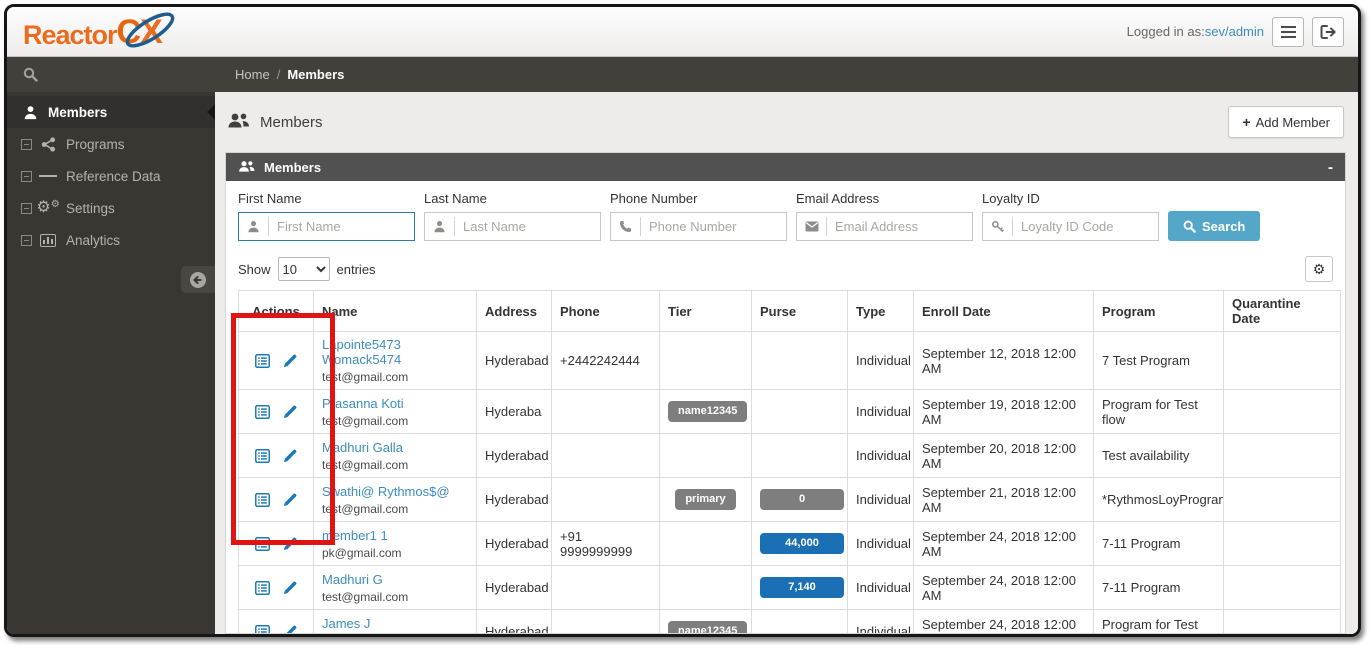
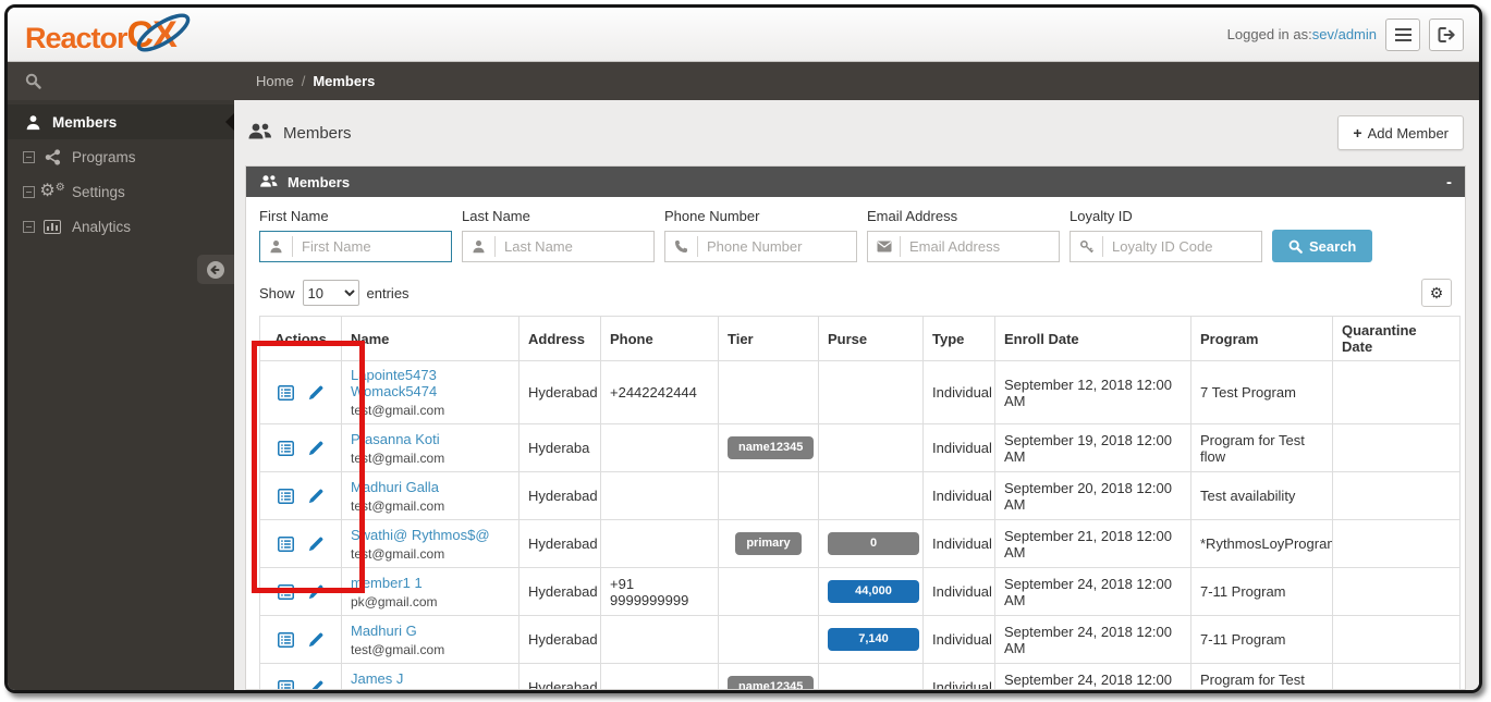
  Reactor
  C
  X
  Logged in as:sev/admin
  Members
  Programs
- Reference Data
  ⚙
  ⚙
  Settings
  Analytics
  Home
  /
  Members
  Members
  +
  Add Member
  Members
  -
  First Name
  First Name
  Last Name
  Last Name
  Phone Number
  Phone Number
  Email Address
  Email Address
  Loyalty ID
  Loyalty ID Code
  Search
  Show
  10
  entries
  ⚙
  Actions	Name	Address	Phone	Tier	Purse	Type	Enroll Date	Program	Quarantine Date
  	Lapointe5473 Womack5474 test@gmail.com	Hyderabad	+2442242444			Individual	September 12, 2018 12:00 AM	7 Test Program
  	Prasanna Koti test@gmail.com	Hyderaba		name12345		Individual	September 19, 2018 12:00 AM	Program for Test flow
  	Madhuri Galla test@gmail.com	Hyderabad				Individual	September 20, 2018 12:00 AM	Test availability
  	Swathi@ Rythmos$@ test@gmail.com	Hyderabad		primary	0	Individual	September 21, 2018 12:00 AM	*RythmosLoyProgra
  	member1 1 pk@gmail.com	Hyderabad	+91 9999999999		44,000	Individual	September 24, 2018 12:00 AM	7-11 Program
  	Madhuri G test@gmail.com	Hyderabad			7,140	Individual	September 24, 2018 12:00 AM	7-11 Program
  	James J	Hyderabad		name12345		Individual	September 24, 2018 12:00	Program for Test
